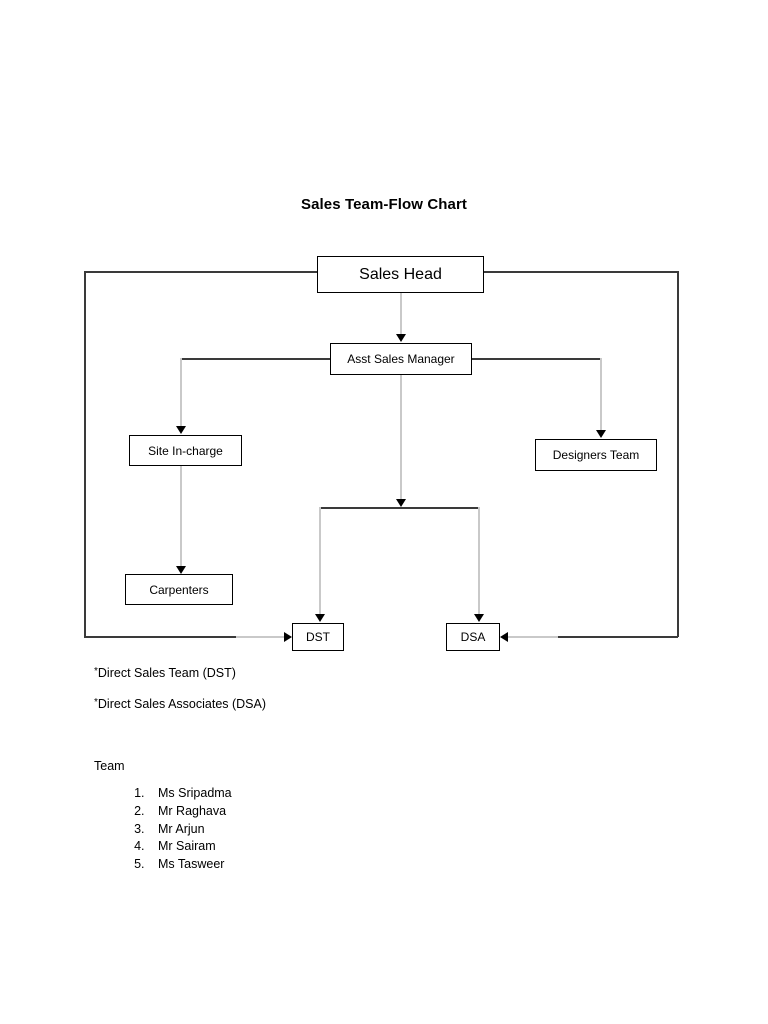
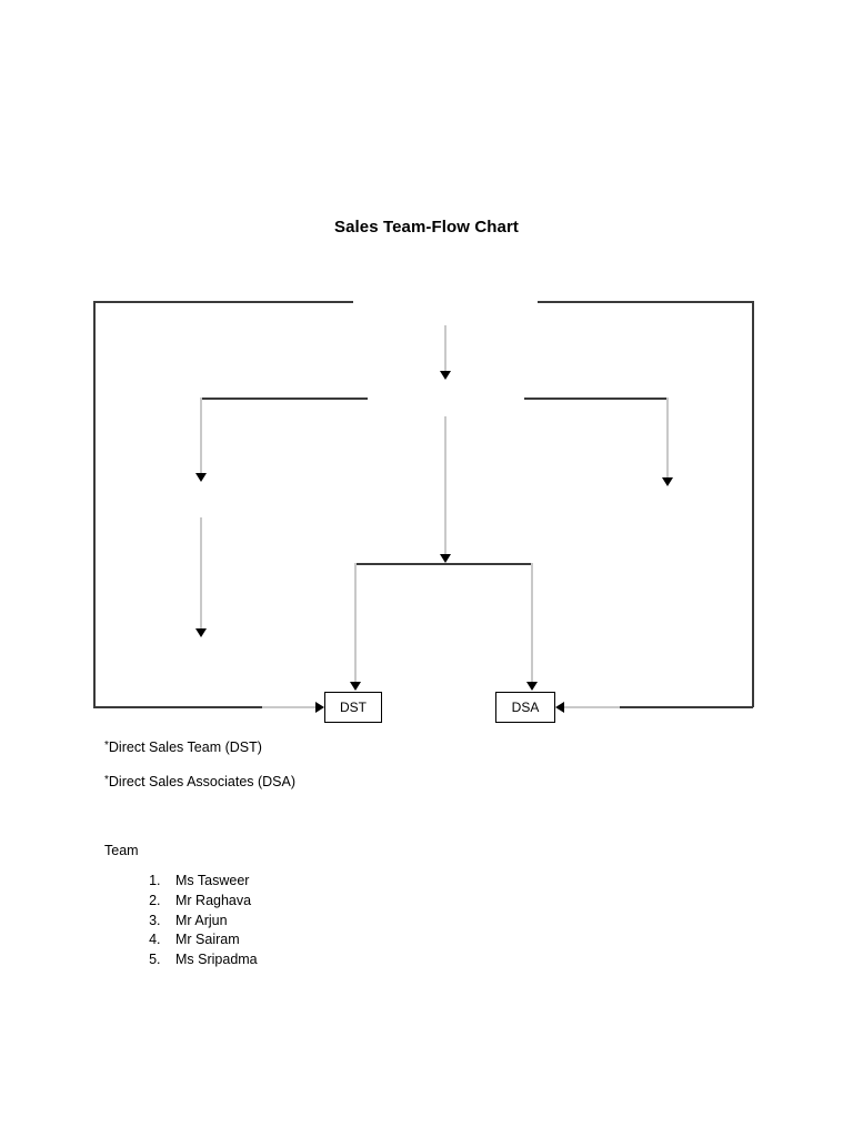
  Sales Team-Flow Chart
- Sales Head
- Asst Sales Manager
- Site In-charge
- Designers Team
- Carpenters
  DST
  DSA
  *Direct Sales Team (DST)
  *Direct Sales Associates (DSA)
  Team
- Ms Sripadma
+ Ms Tasweer
  Mr Raghava
  Mr Arjun
  Mr Sairam
- Ms Tasweer
+ Ms Sripadma
